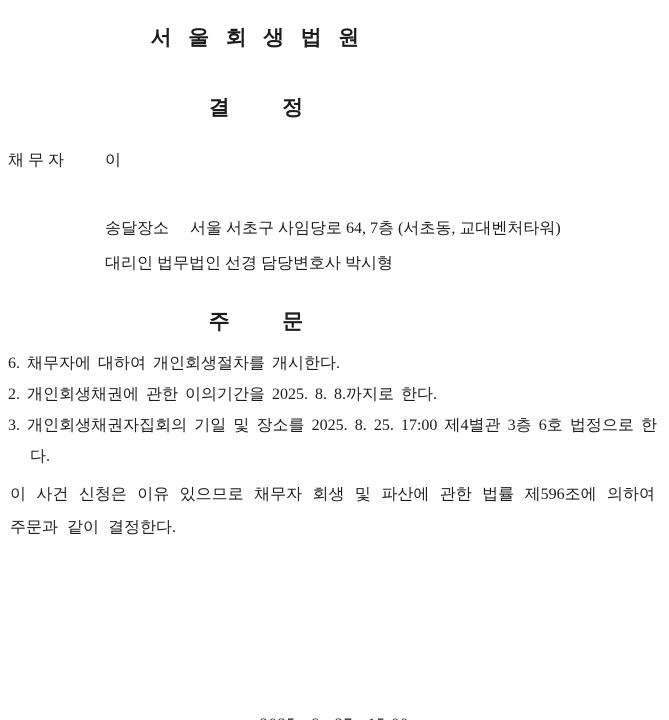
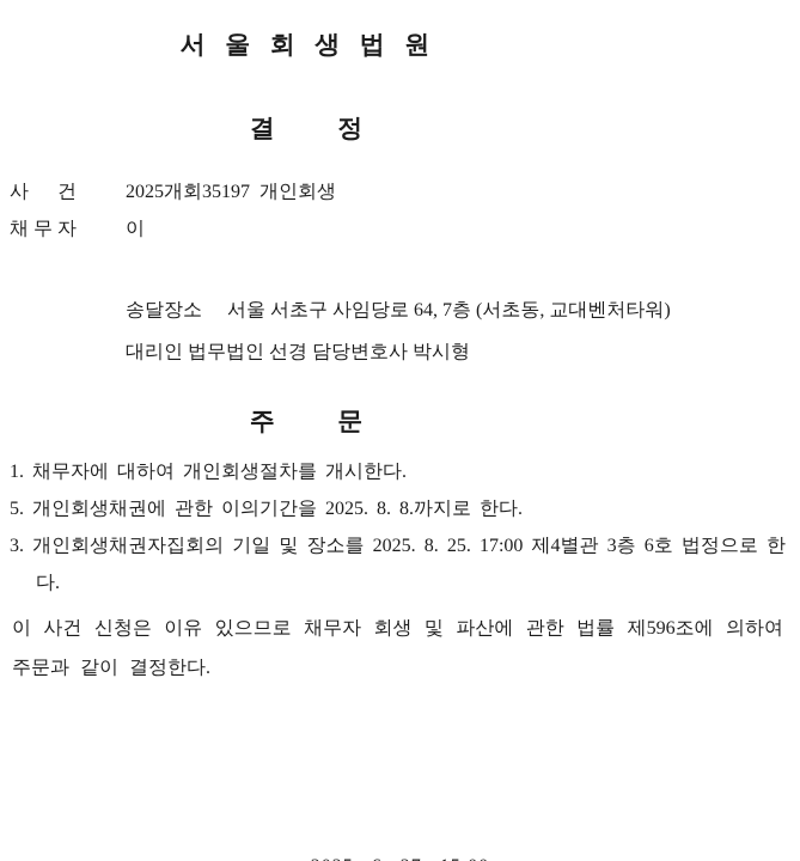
  서 울 회 생 법 원
  결 정
+ 사 건
+ 2025개회35197 개인회생
  채 무 자
  이
  송달장소
  서울 서초구 사임당로 64, 7층 (서초동, 교대벤처타워)
  대리인 법무법인 선경 담당변호사 박시형
  주 문
- 6. 채무자에 대하여 개인회생절차를 개시한다.
+ 1. 채무자에 대하여 개인회생절차를 개시한다.
- 2. 개인회생채권에 관한 이의기간을 2025. 8. 8.까지로 한다.
+ 5. 개인회생채권에 관한 이의기간을 2025. 8. 8.까지로 한다.
  3. 개인회생채권자집회의 기일 및 장소를 2025. 8. 25. 17:00 제4별관 3층 6호 법정으로 한다.
  이 사건 신청은 이유 있으므로 채무자 회생 및 파산에 관한 법률 제596조에 의하여 주문과 같이 결정한다.
